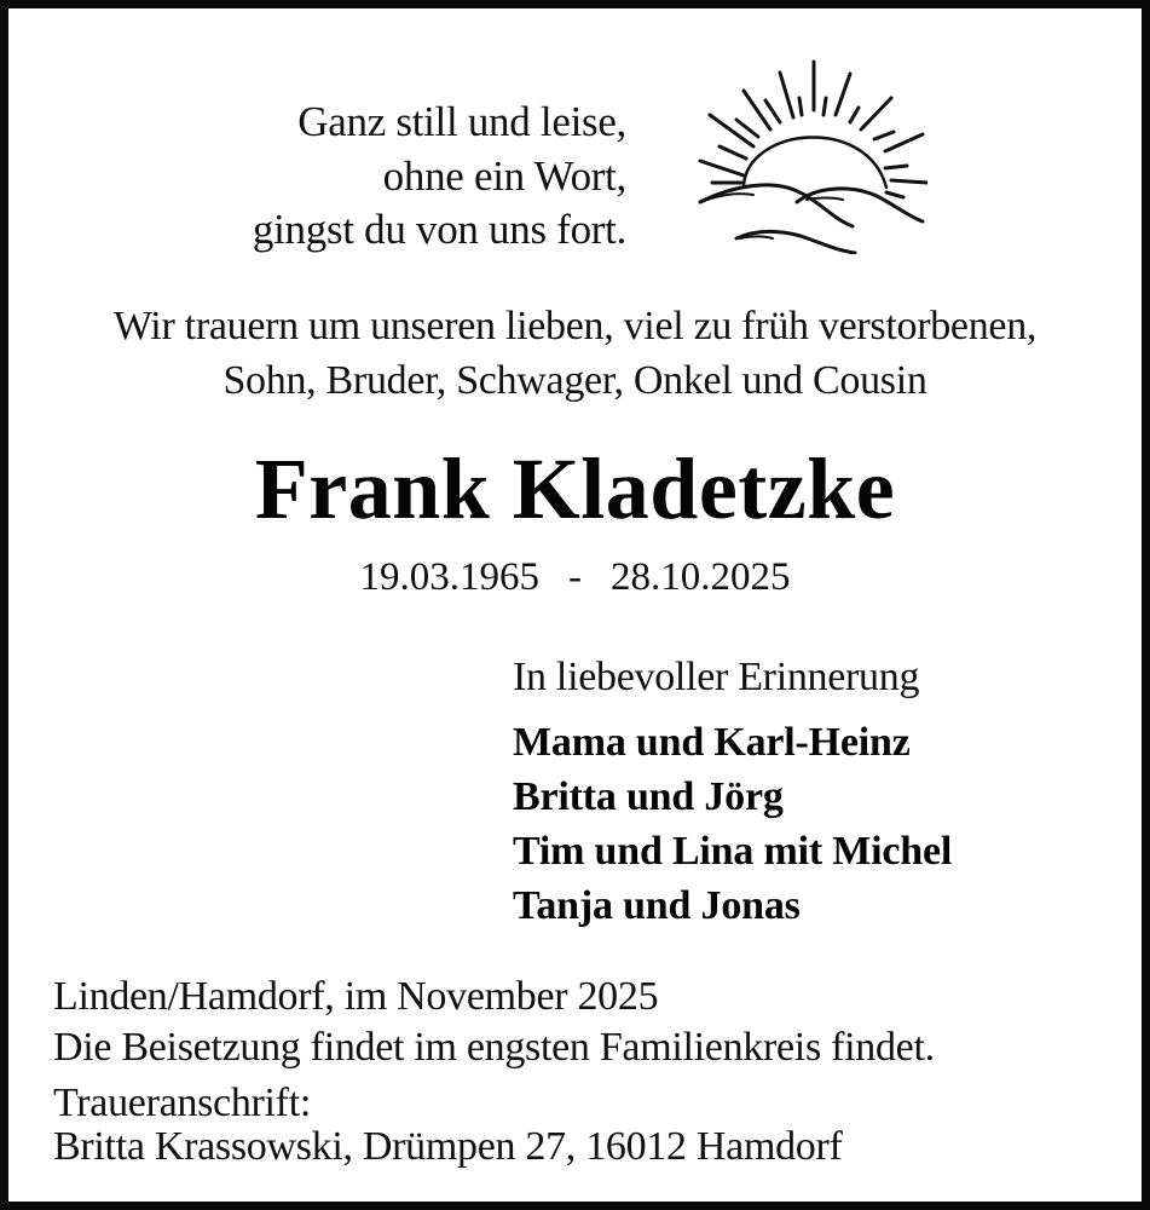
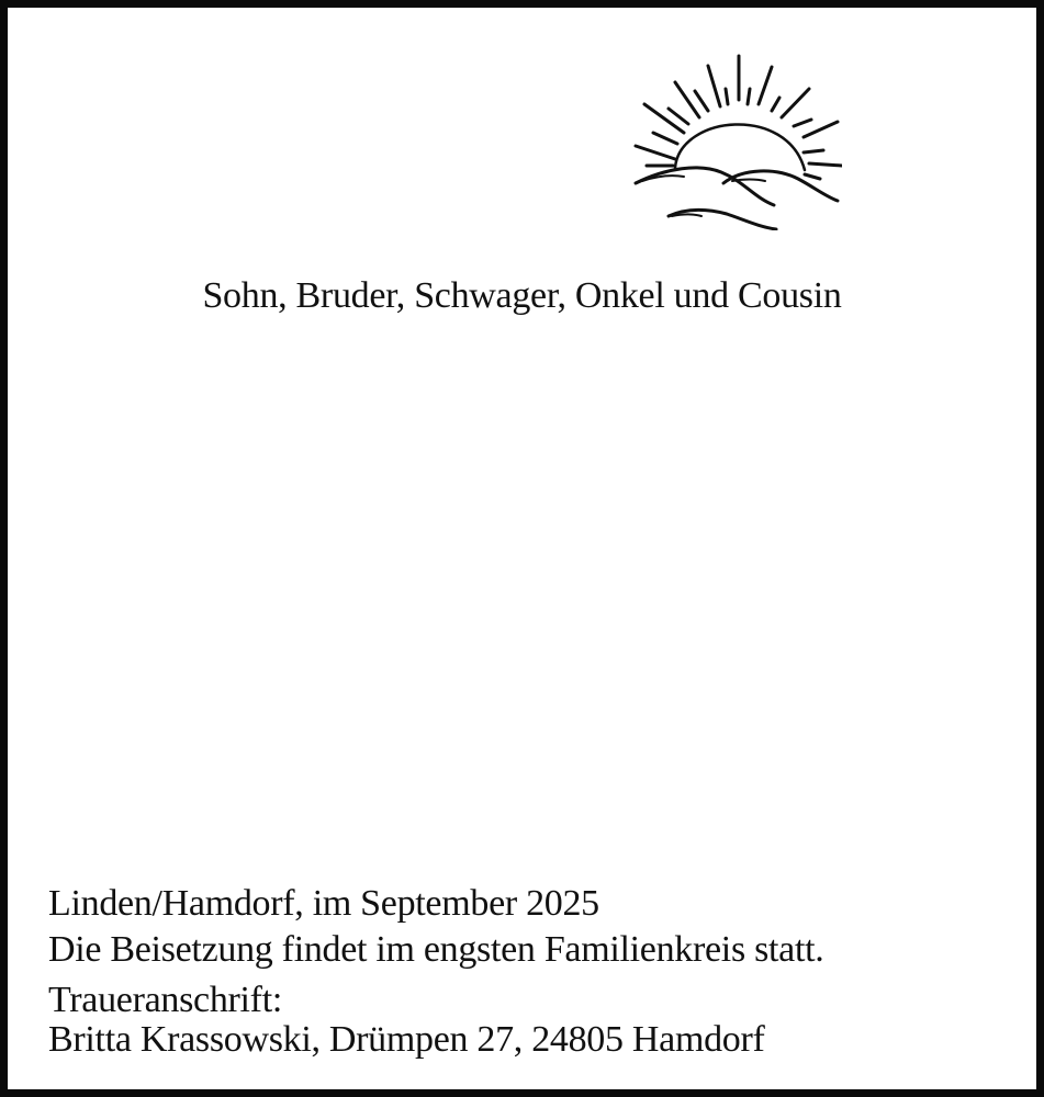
- Ganz still und leise,
- ohne ein Wort,
- gingst du von uns fort.
- Wir trauern um unseren lieben, viel zu früh verstorbenen,
  Sohn, Bruder, Schwager, Onkel und Cousin
- Frank Kladetzke
- 19.03.1965 - 28.10.2025
- In liebevoller Erinnerung
- Mama und Karl-Heinz
- Britta und Jörg
- Tim und Lina mit Michel
- Tanja und Jonas
- Linden/Hamdorf, im November 2025
+ Linden/Hamdorf, im September 2025
- Die Beisetzung findet im engsten Familienkreis findet.
+ Die Beisetzung findet im engsten Familienkreis statt.
  Traueranschrift:
- Britta Krassowski, Drümpen 27, 16012 Hamdorf
+ Britta Krassowski, Drümpen 27, 24805 Hamdorf
